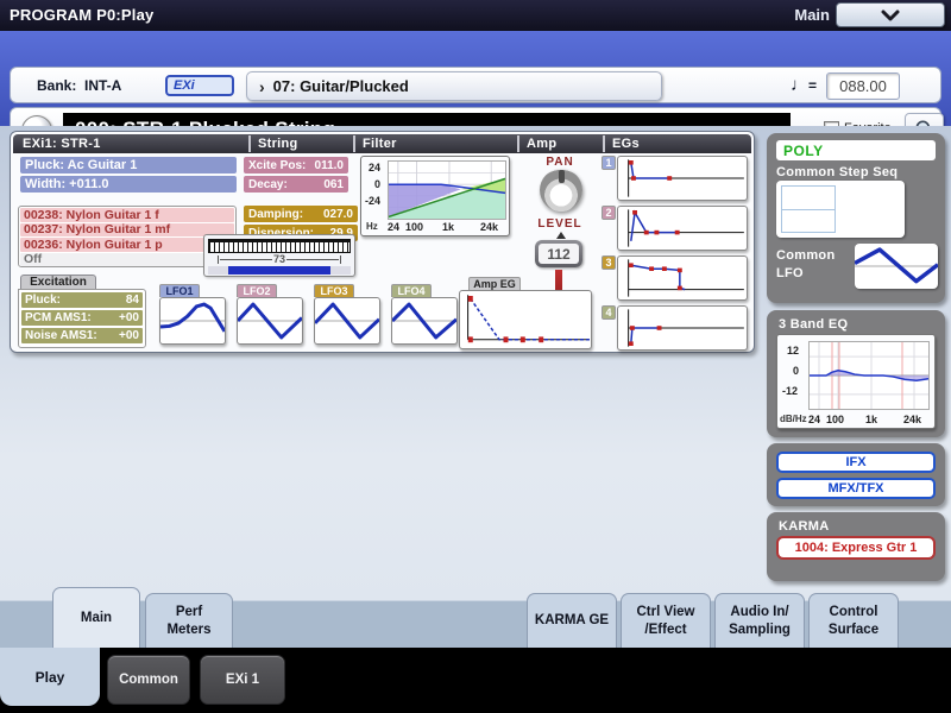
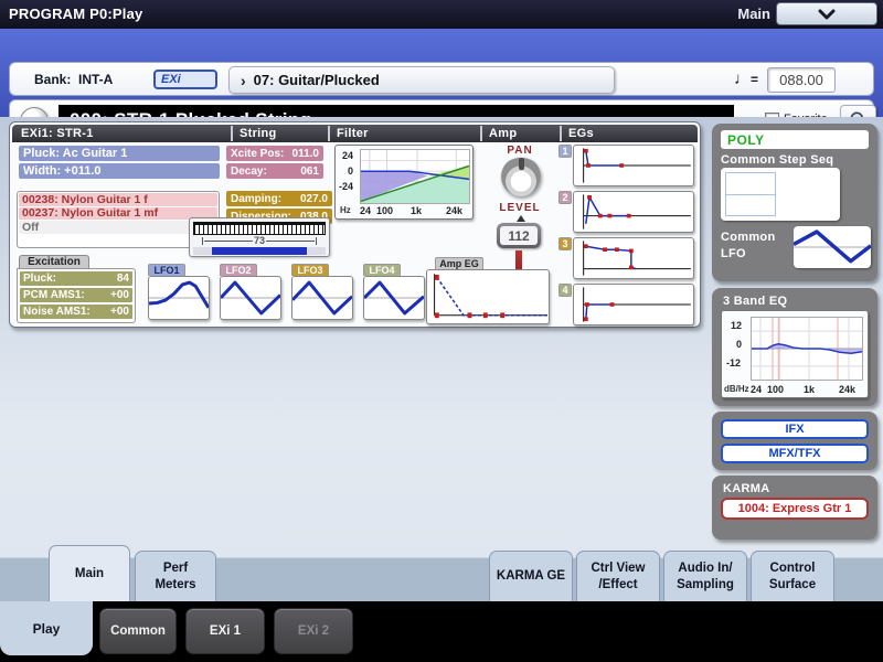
  PROGRAM P0:Play
  Main
  Bank:
  INT-A
  EXi
  ›
  07: Guitar/Plucked
  ♩
  =
  088.00
  EXi1: STR-1
  String
  Filter
  Amp
  EGs
  Pluck: Ac Guitar 1
  Width: +011.0
  00238: Nylon Guitar 1 f
  00237: Nylon Guitar 1 mf
- 00236: Nylon Guitar 1 p
  Off
  Excitation
  Pluck:
  84
  PCM AMS1:
  +00
  Noise AMS1:
  +00
  Xcite Pos:
  011.0
  Decay:
  061
  Damping:
  027.0
  Dispersion:
- 29.9
+ 038.0
  73
  24
  0
  -24
  Hz
  24
  100
  1k
  24k
  PAN
  LEVEL
  112
  LFO1
  LFO2
  LFO3
  LFO4
  Amp EG
  1
  2
  3
  4
  POLY
  Common Step Seq
  Common LFO
  3 Band EQ
  12
  0
  -12
  dB/Hz
  24
  100
  1k
  24k
  IFX
  MFX/TFX
  KARMA
  1004: Express Gtr 1
  Main
  Perf
  Meters
  KARMA GE
  Ctrl View
  /Effect
  Audio In/
  Sampling
  Control
  Surface
  Play
  Common
  EXi 1
+ EXi 2
